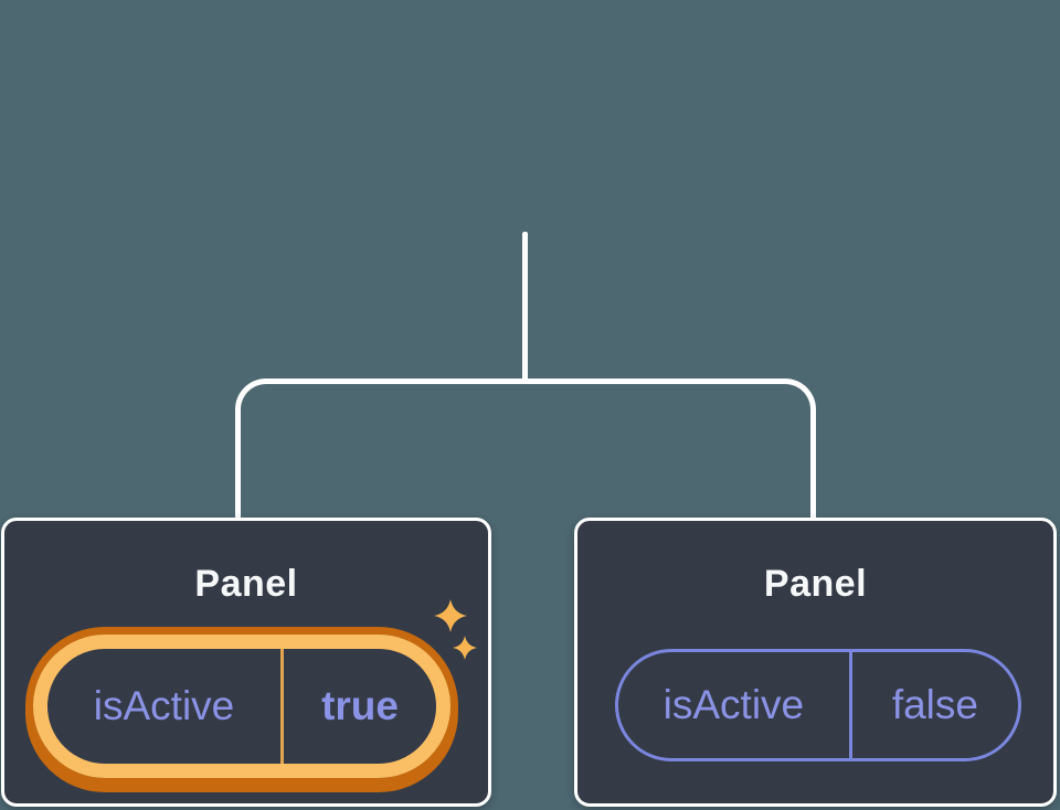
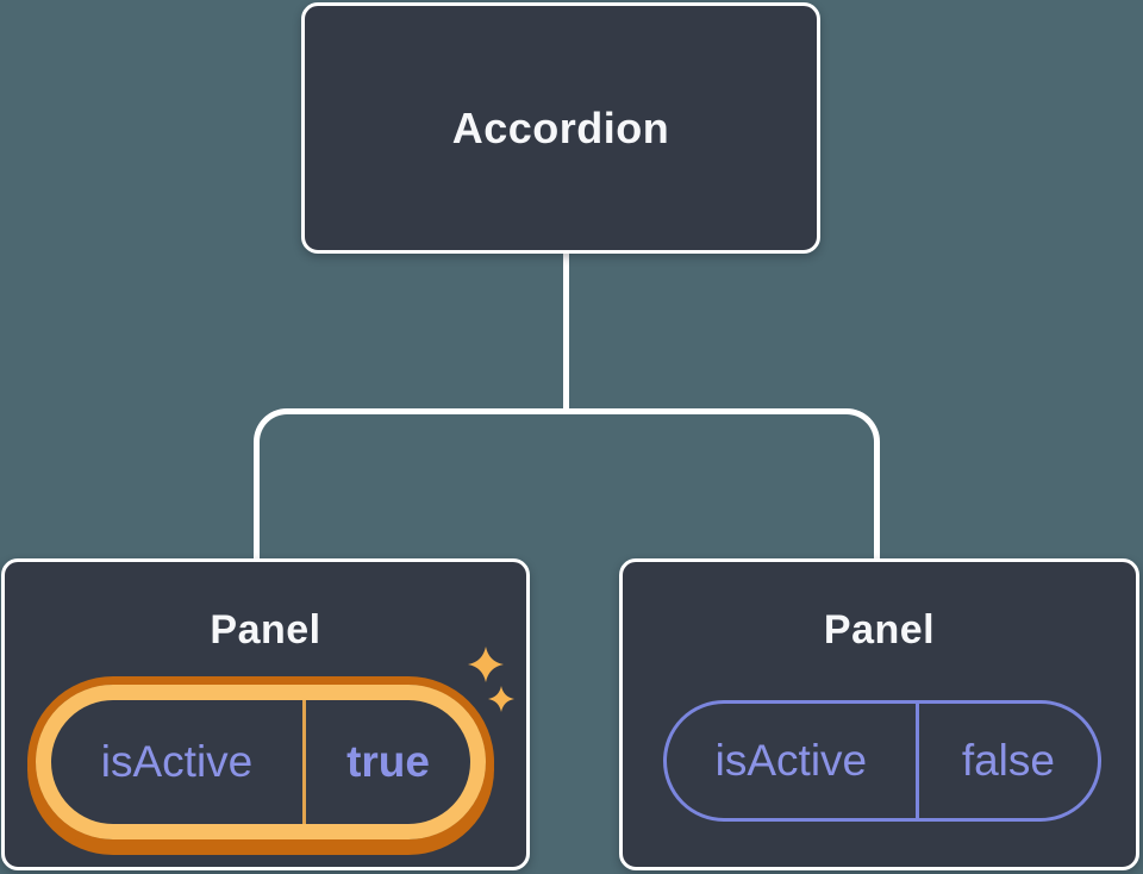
+ Accordion
  Panel
  isActive
  true
  Panel
  isActive
  false
